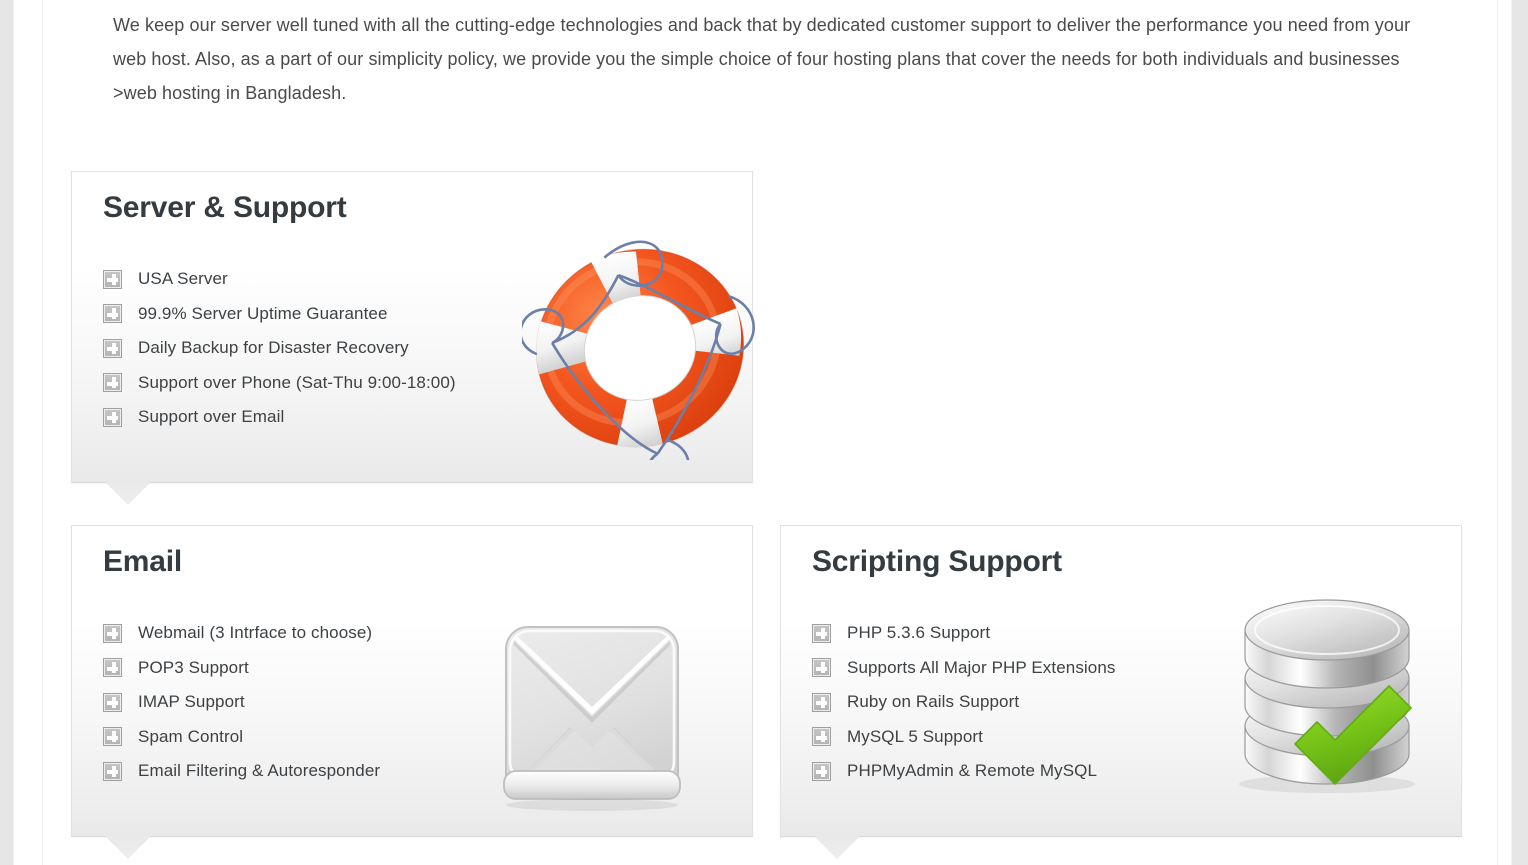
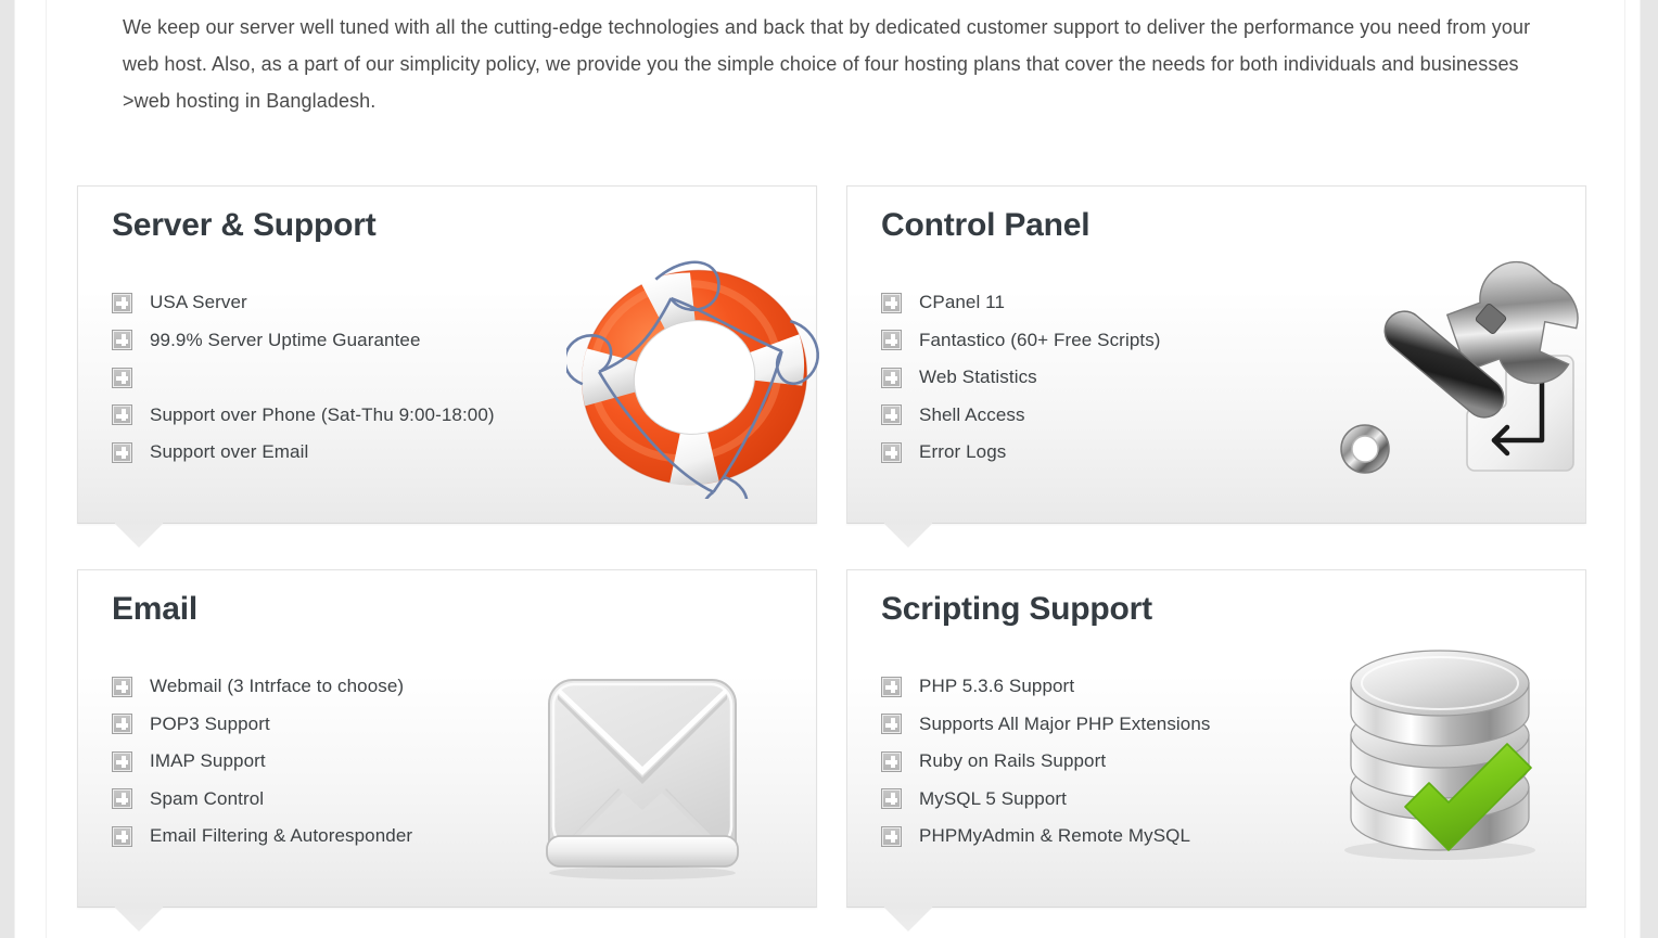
  We keep our server well tuned with all the cutting-edge technologies and back that by dedicated customer support to deliver the performance you need from your web host. Also, as a part of our simplicity policy, we provide you the simple choice of four hosting plans that cover the needs for both individuals and businesses >web hosting in Bangladesh.
  Server & Support
  USA Server
  99.9% Server Uptime Guarantee
- Daily Backup for Disaster Recovery
  Support over Phone (Sat-Thu 9:00-18:00)
  Support over Email
+ Control Panel
+ CPanel 11
+ Fantastico (60+ Free Scripts)
+ Web Statistics
+ Shell Access
+ Error Logs
  Email
  Webmail (3 Intrface to choose)
  POP3 Support
  IMAP Support
  Spam Control
  Email Filtering & Autoresponder
  Scripting Support
  PHP 5.3.6 Support
  Supports All Major PHP Extensions
  Ruby on Rails Support
  MySQL 5 Support
  PHPMyAdmin & Remote MySQL
